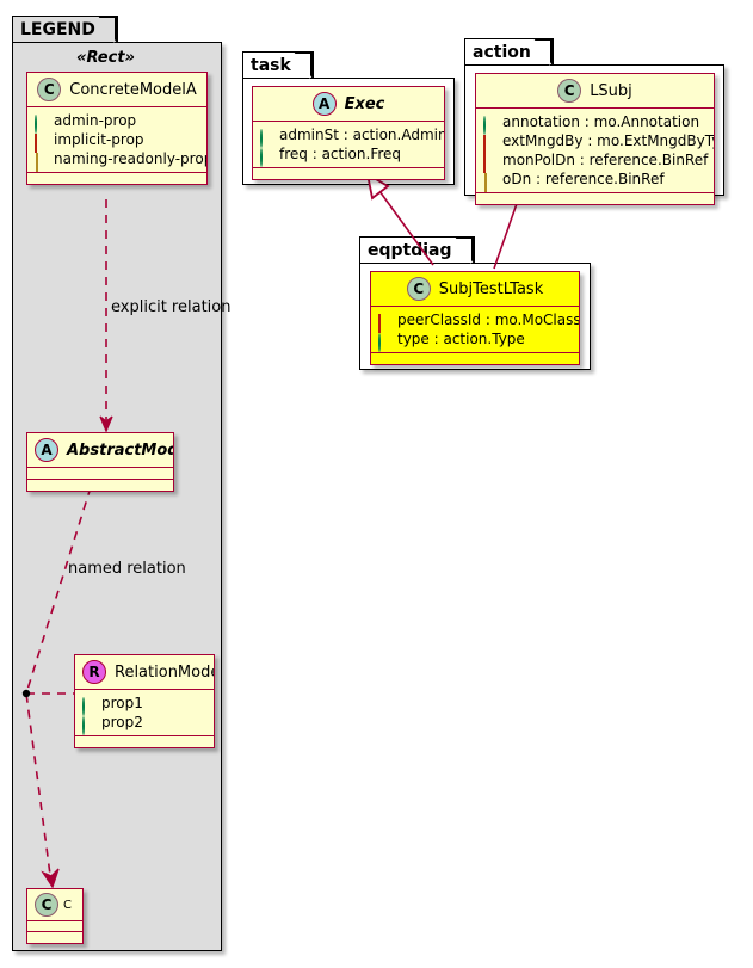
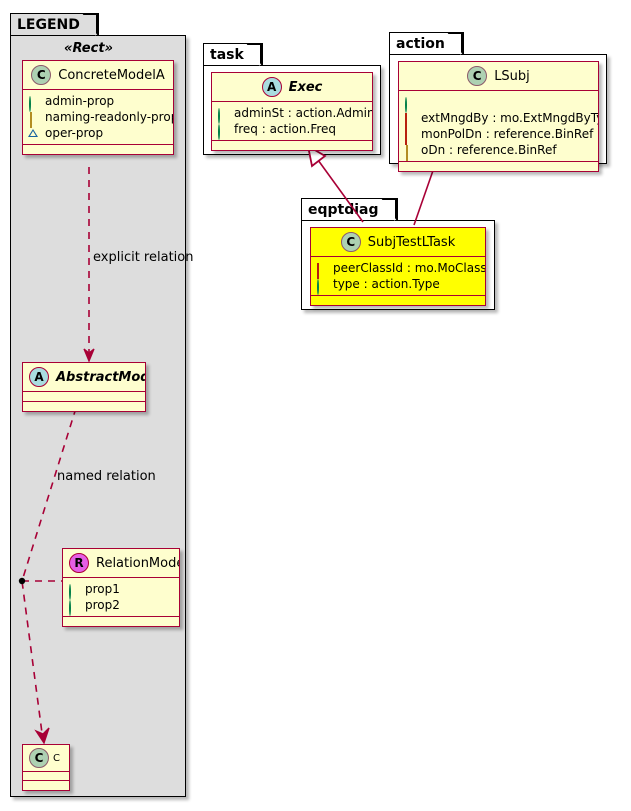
  LEGEND
  «Rect»
  C
  ConcreteModelA
  admin-prop
- implicit-prop
  naming-readonly-pro
+ oper-prop
  A
  AbstractMod
  R
  RelationMod
  prop1
  prop2
  C
  C
  task
  A
  Exec
  adminSt : action.Admin
  freq : action.Freq
  action
  C
  LSubj
- annotation : mo.Annotation
  extMngdBy : mo.ExtMngdByT
  monPolDn : reference.BinRef
  oDn : reference.BinRef
  eqptdiag
  C
  SubjTestLTask
  peerClassId : mo.MoClass
  type : action.Type
  explicit relation
  named relation
